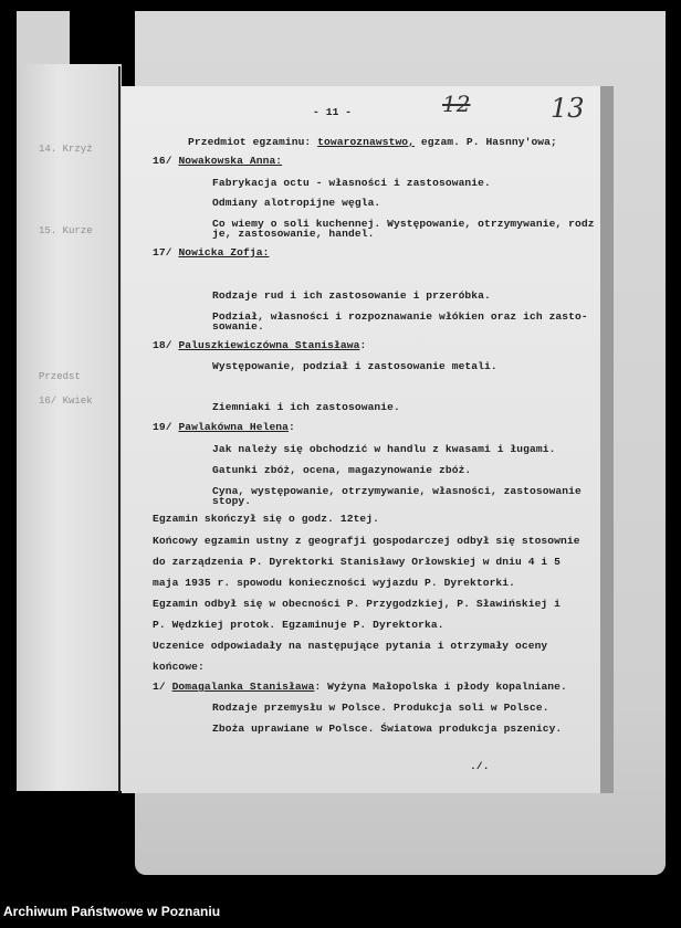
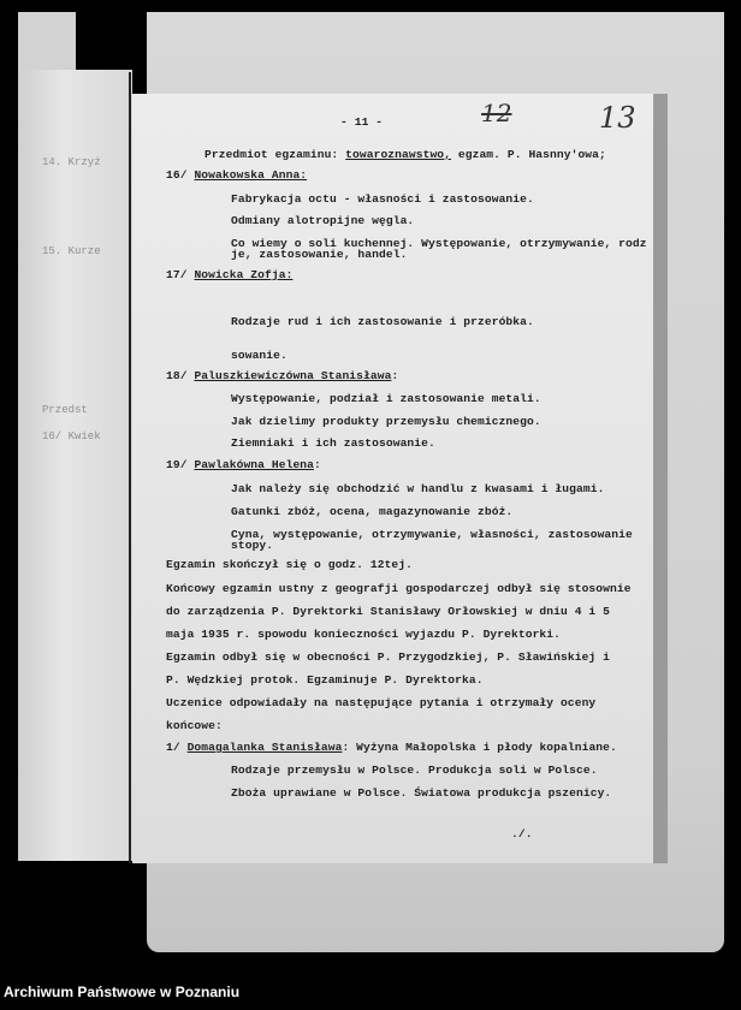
  14. Krzyż
  15. Kurze
  Przedst
  16/ Kwiek
  - 11 -
  12
  13
  Przedmiot egzaminu: towaroznawstwo, egzam. P. Hasnny'owa;
  16/ Nowakowska Anna:
  Fabrykacja octu - własności i zastosowanie.
  Odmiany alotropijne węgla.
  Co wiemy o soli kuchennej. Występowanie, otrzymywanie, rodz
  je, zastosowanie, handel.
  17/ Nowicka Zofja:
  Rodzaje rud i ich zastosowanie i przeróbka.
- Podział, własności i rozpoznawanie włókien oraz ich zasto-
  sowanie.
  18/ Paluszkiewiczówna Stanisława:
  Występowanie, podział i zastosowanie metali.
+ Jak dzielimy produkty przemysłu chemicznego.
  Ziemniaki i ich zastosowanie.
  19/ Pawlakówna Helena:
  Jak należy się obchodzić w handlu z kwasami i ługami.
  Gatunki zbóż, ocena, magazynowanie zbóż.
  Cyna, występowanie, otrzymywanie, własności, zastosowanie
  stopy.
  Egzamin skończył się o godz. 12tej.
  Końcowy egzamin ustny z geografji gospodarczej odbył się stosownie
  do zarządzenia P. Dyrektorki Stanisławy Orłowskiej w dniu 4 i 5
  maja 1935 r. spowodu konieczności wyjazdu P. Dyrektorki.
  Egzamin odbył się w obecności P. Przygodzkiej, P. Sławińskiej i
  P. Wędzkiej protok. Egzaminuje P. Dyrektorka.
  Uczenice odpowiadały na następujące pytania i otrzymały oceny
  końcowe:
  1/ Domagalanka Stanisława: Wyżyna Małopolska i płody kopalniane.
  Rodzaje przemysłu w Polsce. Produkcja soli w Polsce.
  Zboża uprawiane w Polsce. Światowa produkcja pszenicy.
  ./.
  Archiwum Państwowe w Poznaniu
